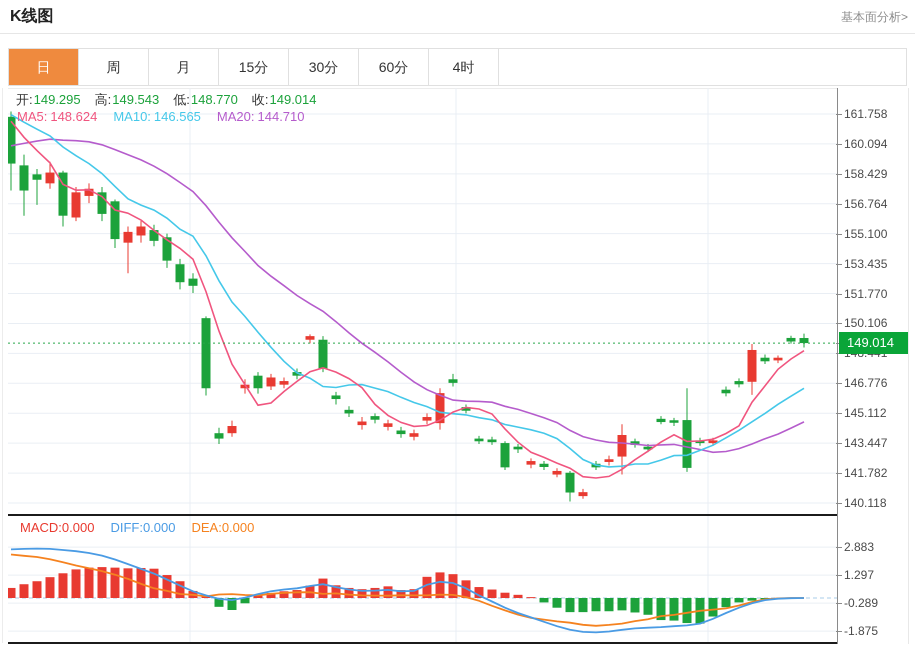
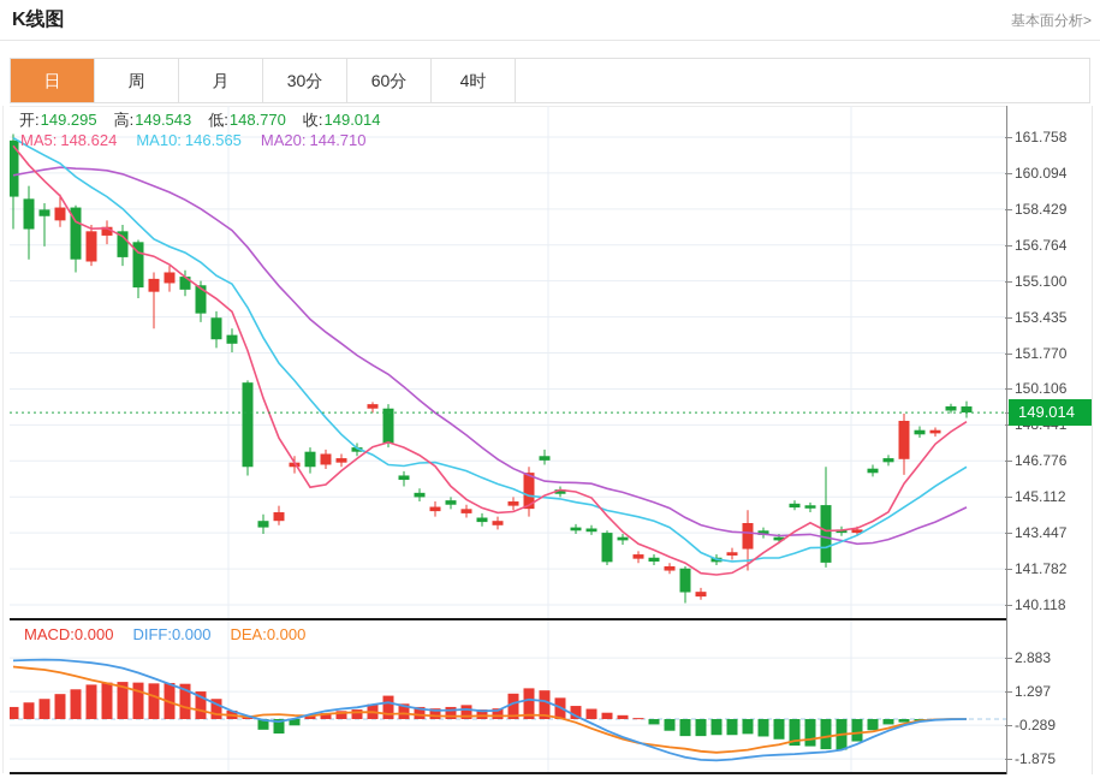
  K线图
  基本面分析>
  日
  周
  月
- 15分
  30分
  60分
  4时
  开:149.295 高:149.543 低:148.770 收:149.014
  MA5: 148.624 MA10: 146.565 MA20: 144.710
  MACD:0.000 DIFF:0.000 DEA:0.000
  161.758
  160.094
  158.429
  156.764
  155.100
  153.435
  151.770
  150.106
  146.776
  145.112
  143.447
  141.782
  140.118
  2.883
  1.297
  -0.289
  -1.875
  149.014
